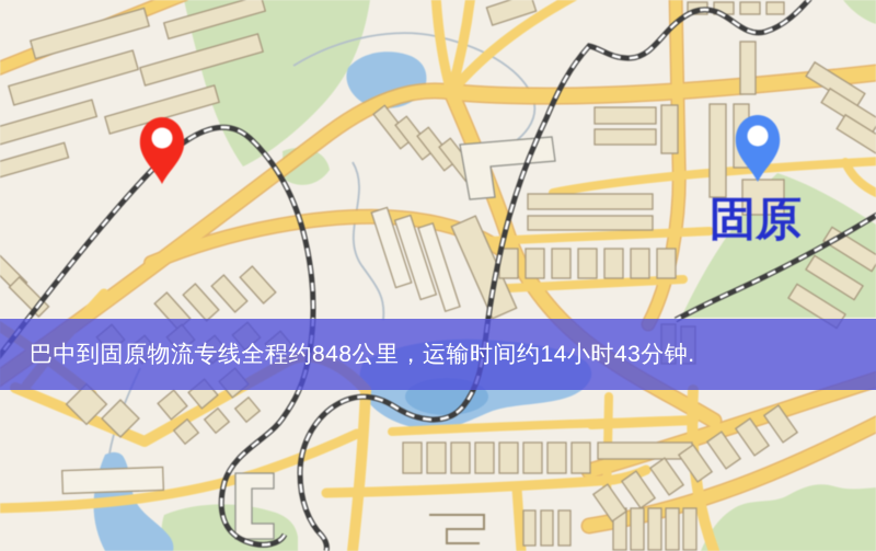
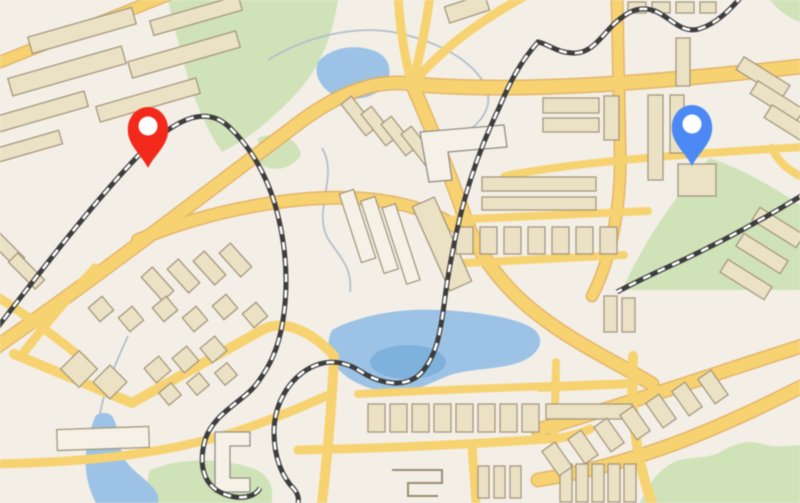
- 固原
- 巴中到固原物流专线全程约848公里，运输时间约14小时43分钟.
